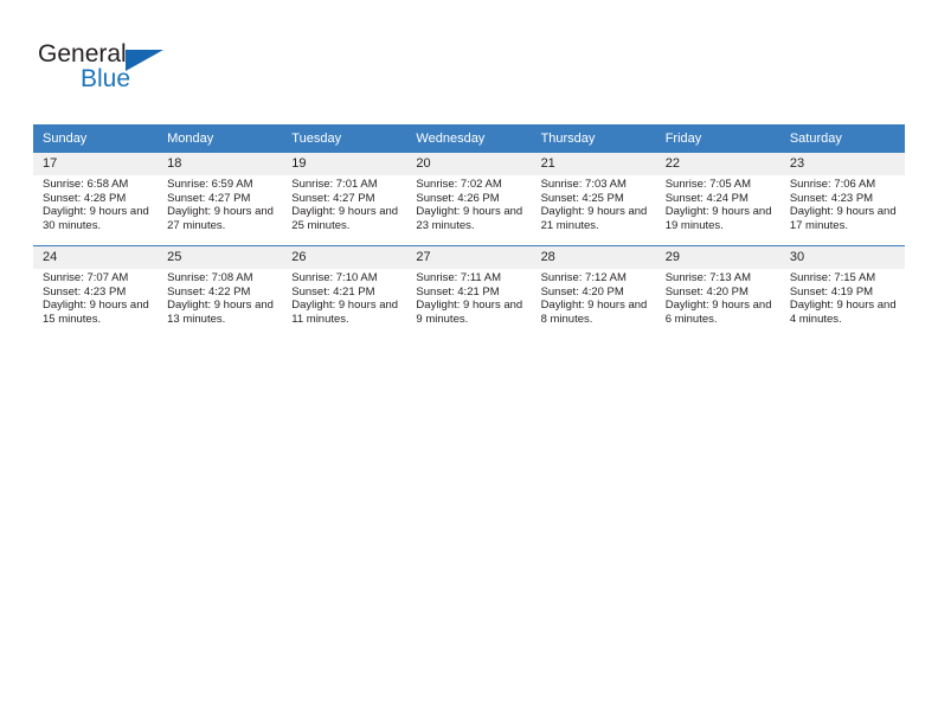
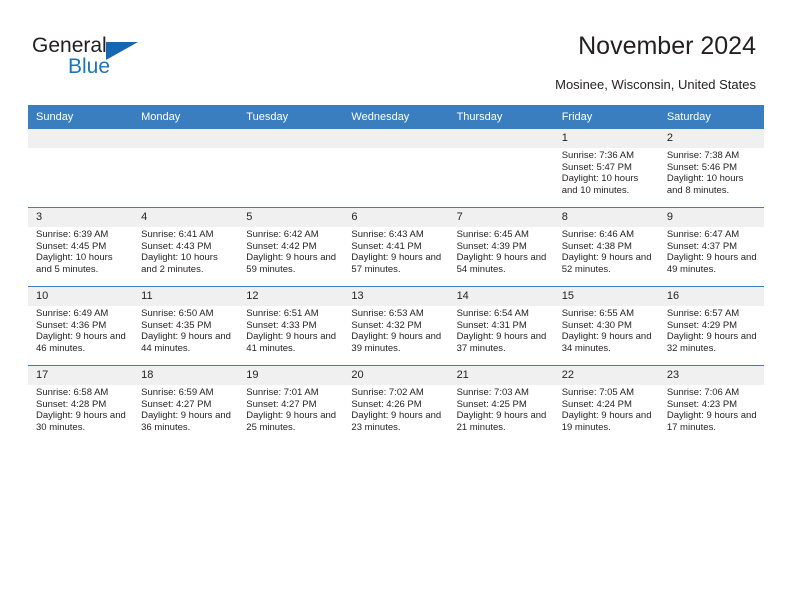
  General
  Blue
+ November 2024
+ Mosinee, Wisconsin, United States
  Sunday	Monday	Tuesday	Wednesday	Thursday	Friday	Saturday
+ 					1Sunrise: 7:36 AMSunset: 5:47 PMDaylight: 10 hours and 10 minutes.	2Sunrise: 7:38 AMSunset: 5:46 PMDaylight: 10 hours and 8 minutes.
+ 3Sunrise: 6:39 AMSunset: 4:45 PMDaylight: 10 hours and 5 minutes.	4Sunrise: 6:41 AMSunset: 4:43 PMDaylight: 10 hours and 2 minutes.	5Sunrise: 6:42 AMSunset: 4:42 PMDaylight: 9 hours and 59 minutes.	6Sunrise: 6:43 AMSunset: 4:41 PMDaylight: 9 hours and 57 minutes.	7Sunrise: 6:45 AMSunset: 4:39 PMDaylight: 9 hours and 54 minutes.	8Sunrise: 6:46 AMSunset: 4:38 PMDaylight: 9 hours and 52 minutes.	9Sunrise: 6:47 AMSunset: 4:37 PMDaylight: 9 hours and 49 minutes.
+ 10Sunrise: 6:49 AMSunset: 4:36 PMDaylight: 9 hours and 46 minutes.	11Sunrise: 6:50 AMSunset: 4:35 PMDaylight: 9 hours and 44 minutes.	12Sunrise: 6:51 AMSunset: 4:33 PMDaylight: 9 hours and 41 minutes.	13Sunrise: 6:53 AMSunset: 4:32 PMDaylight: 9 hours and 39 minutes.	14Sunrise: 6:54 AMSunset: 4:31 PMDaylight: 9 hours and 37 minutes.	15Sunrise: 6:55 AMSunset: 4:30 PMDaylight: 9 hours and 34 minutes.	16Sunrise: 6:57 AMSunset: 4:29 PMDaylight: 9 hours and 32 minutes.
- 17Sunrise: 6:58 AMSunset: 4:28 PMDaylight: 9 hours and 30 minutes.	18Sunrise: 6:59 AMSunset: 4:27 PMDaylight: 9 hours and 27 minutes.	19Sunrise: 7:01 AMSunset: 4:27 PMDaylight: 9 hours and 25 minutes.	20Sunrise: 7:02 AMSunset: 4:26 PMDaylight: 9 hours and 23 minutes.	21Sunrise: 7:03 AMSunset: 4:25 PMDaylight: 9 hours and 21 minutes.	22Sunrise: 7:05 AMSunset: 4:24 PMDaylight: 9 hours and 19 minutes.	23Sunrise: 7:06 AMSunset: 4:23 PMDaylight: 9 hours and 17 minutes.
+ 17Sunrise: 6:58 AMSunset: 4:28 PMDaylight: 9 hours and 30 minutes.	18Sunrise: 6:59 AMSunset: 4:27 PMDaylight: 9 hours and 36 minutes.	19Sunrise: 7:01 AMSunset: 4:27 PMDaylight: 9 hours and 25 minutes.	20Sunrise: 7:02 AMSunset: 4:26 PMDaylight: 9 hours and 23 minutes.	21Sunrise: 7:03 AMSunset: 4:25 PMDaylight: 9 hours and 21 minutes.	22Sunrise: 7:05 AMSunset: 4:24 PMDaylight: 9 hours and 19 minutes.	23Sunrise: 7:06 AMSunset: 4:23 PMDaylight: 9 hours and 17 minutes.
- 24Sunrise: 7:07 AMSunset: 4:23 PMDaylight: 9 hours and 15 minutes.	25Sunrise: 7:08 AMSunset: 4:22 PMDaylight: 9 hours and 13 minutes.	26Sunrise: 7:10 AMSunset: 4:21 PMDaylight: 9 hours and 11 minutes.	27Sunrise: 7:11 AMSunset: 4:21 PMDaylight: 9 hours and 9 minutes.	28Sunrise: 7:12 AMSunset: 4:20 PMDaylight: 9 hours and 8 minutes.	29Sunrise: 7:13 AMSunset: 4:20 PMDaylight: 9 hours and 6 minutes.	30Sunrise: 7:15 AMSunset: 4:19 PMDaylight: 9 hours and 4 minutes.
